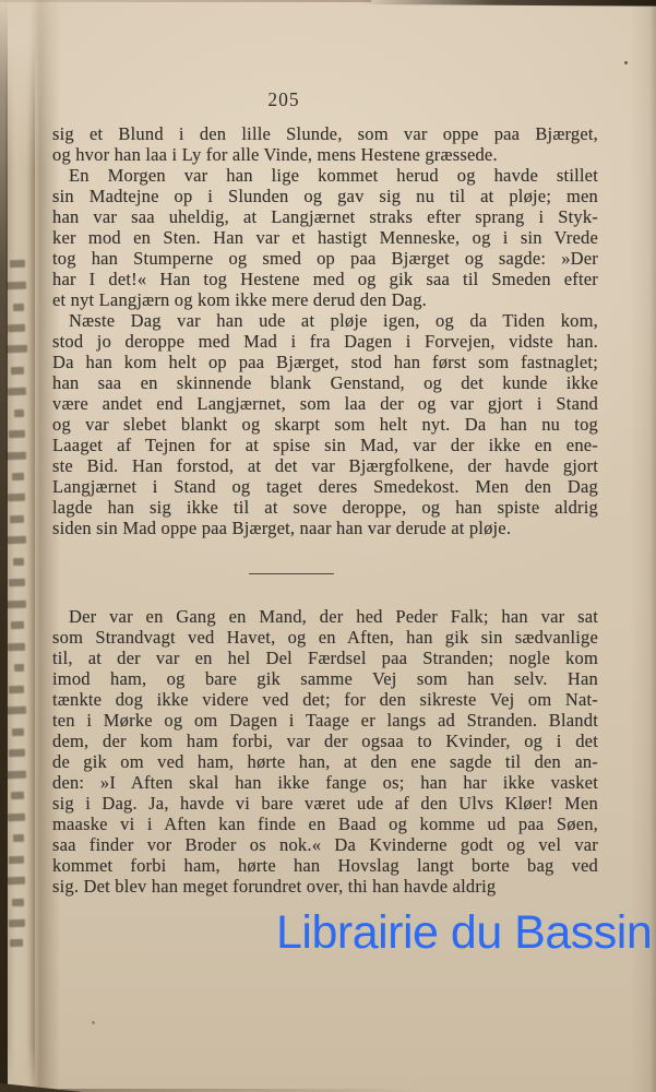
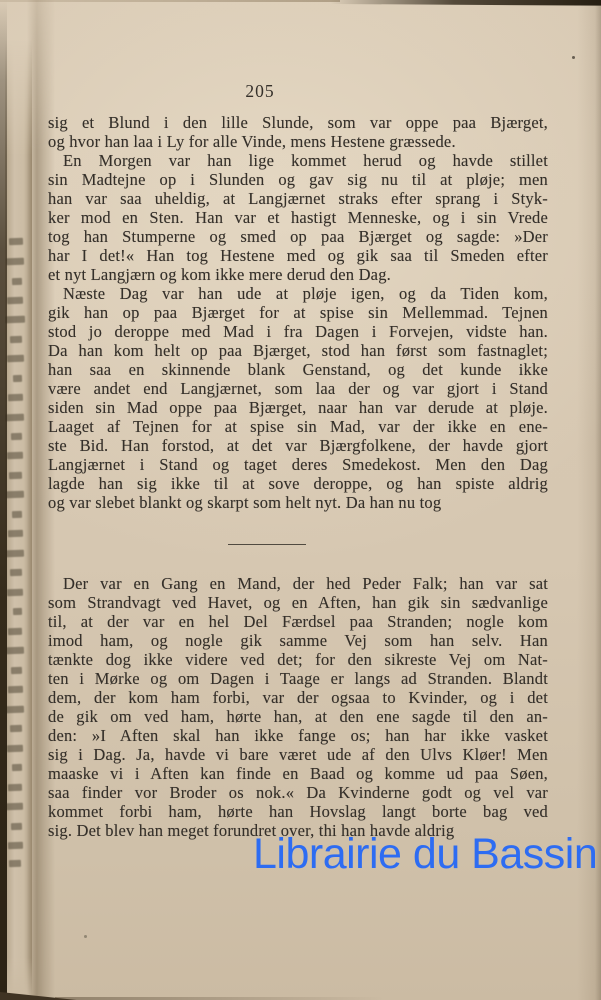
  205
  sig et Blund i den lille Slunde, som var oppe paa Bjærget,
  og hvor han laa i Ly for alle Vinde, mens Hestene græssede.
  En Morgen var han lige kommet herud og havde stillet
  sin Madtejne op i Slunden og gav sig nu til at pløje; men
  han var saa uheldig, at Langjærnet straks efter sprang i Styk-
  ker mod en Sten. Han var et hastigt Menneske, og i sin Vrede
  tog han Stumperne og smed op paa Bjærget og sagde: »Der
  har I det!« Han tog Hestene med og gik saa til Smeden efter
  et nyt Langjærn og kom ikke mere derud den Dag.
  Næste Dag var han ude at pløje igen, og da Tiden kom,
+ gik han op paa Bjærget for at spise sin Mellemmad. Tejnen
  stod jo deroppe med Mad i fra Dagen i Forvejen, vidste han.
  Da han kom helt op paa Bjærget, stod han først som fastnaglet;
  han saa en skinnende blank Genstand, og det kunde ikke
  være andet end Langjærnet, som laa der og var gjort i Stand
- og var slebet blankt og skarpt som helt nyt. Da han nu tog
+ siden sin Mad oppe paa Bjærget, naar han var derude at pløje.
  Laaget af Tejnen for at spise sin Mad, var der ikke en ene-
  ste Bid. Han forstod, at det var Bjærgfolkene, der havde gjort
  Langjærnet i Stand og taget deres Smedekost. Men den Dag
  lagde han sig ikke til at sove deroppe, og han spiste aldrig
- siden sin Mad oppe paa Bjærget, naar han var derude at pløje.
+ og var slebet blankt og skarpt som helt nyt. Da han nu tog
  Der var en Gang en Mand, der hed Peder Falk; han var sat
  som Strandvagt ved Havet, og en Aften, han gik sin sædvanlige
  til, at der var en hel Del Færdsel paa Stranden; nogle kom
- imod ham, og bare gik samme Vej som han selv. Han
+ imod ham, og nogle gik samme Vej som han selv. Han
  tænkte dog ikke videre ved det; for den sikreste Vej om Nat-
  ten i Mørke og om Dagen i Taage er langs ad Stranden. Blandt
  dem, der kom ham forbi, var der ogsaa to Kvinder, og i det
  de gik om ved ham, hørte han, at den ene sagde til den an-
  den: »I Aften skal han ikke fange os; han har ikke vasket
  sig i Dag. Ja, havde vi bare været ude af den Ulvs Kløer! Men
  maaske vi i Aften kan finde en Baad og komme ud paa Søen,
  saa finder vor Broder os nok.« Da Kvinderne godt og vel var
  kommet forbi ham, hørte han Hovslag langt borte bag ved
  sig. Det blev han meget forundret over, thi han havde aldrig
  Librairie du Bassin
